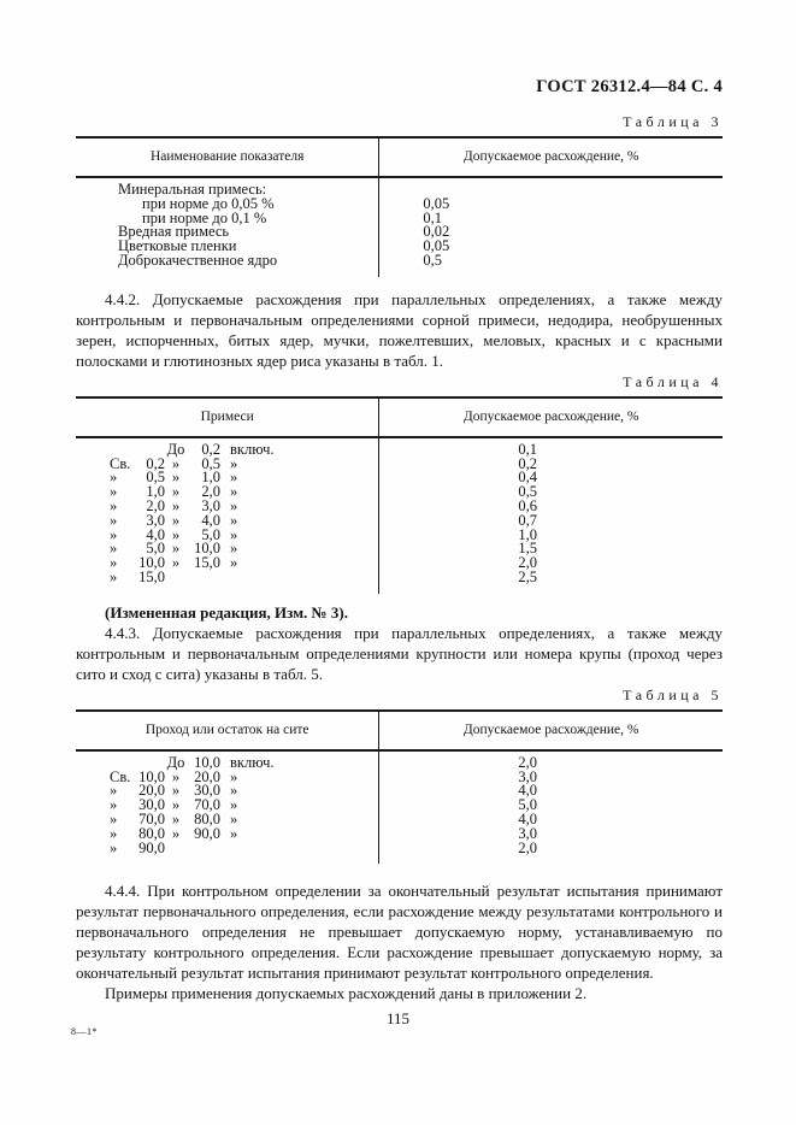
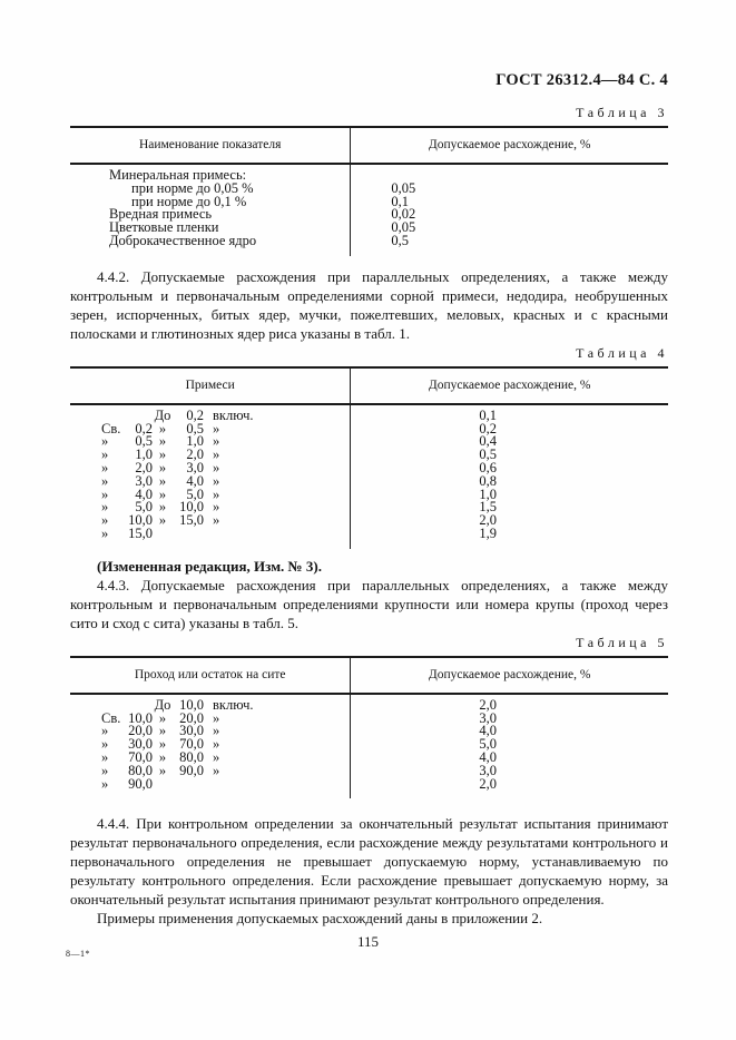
  ГОСТ 26312.4—84 С. 4
  Таблица 3
  Наименование показателя
  Допускаемое расхождение, %
  Минеральная примесь:
  при норме до 0,05 %
  при норме до 0,1 %
  Вредная примесь
  Цветковые пленки
  Доброкачественное ядро
  0,05
  0,1
  0,02
  0,05
  0,5
  4.4.2. Допускаемые расхождения при параллельных определениях, а также между контрольным и первоначальным определениями сорной примеси, недодира, необрушенных зерен, испорченных, битых ядер, мучки, пожелтевших, меловых, красных и с красными полосками и глютинозных ядер риса указаны в табл. 1.
  Таблица 4
  Примеси
  Допускаемое расхождение, %
  До 0,2 включ.
  Св. 0,2 » 0,5 »
  » 0,5 » 1,0 »
  » 1,0 » 2,0 »
  » 2,0 » 3,0 »
  » 3,0 » 4,0 »
  » 4,0 » 5,0 »
  » 5,0 » 10,0 »
  » 10,0 » 15,0 »
  » 15,0
  0,1
  0,2
  0,4
  0,5
  0,6
- 0,7
+ 0,8
  1,0
  1,5
  2,0
- 2,5
+ 1,9
  (Измененная редакция, Изм. № 3).
  4.4.3. Допускаемые расхождения при параллельных определениях, а также между контрольным и первоначальным определениями крупности или номера крупы (проход через сито и сход с сита) указаны в табл. 5.
  Таблица 5
  Проход или остаток на сите
  Допускаемое расхождение, %
  До 10,0 включ.
  Св. 10,0 » 20,0 »
  » 20,0 » 30,0 »
  » 30,0 » 70,0 »
  » 70,0 » 80,0 »
  » 80,0 » 90,0 »
  » 90,0
  2,0
  3,0
  4,0
  5,0
  4,0
  3,0
  2,0
  4.4.4. При контрольном определении за окончательный результат испытания принимают результат первоначального определения, если расхождение между результатами контрольного и первоначального определения не превышает допускаемую норму, устанавливаемую по результату контрольного определения. Если расхождение превышает допускаемую норму, за окончательный результат испытания принимают результат контрольного определения.
  Примеры применения допускаемых расхождений даны в приложении 2.
  115
  8—1*
